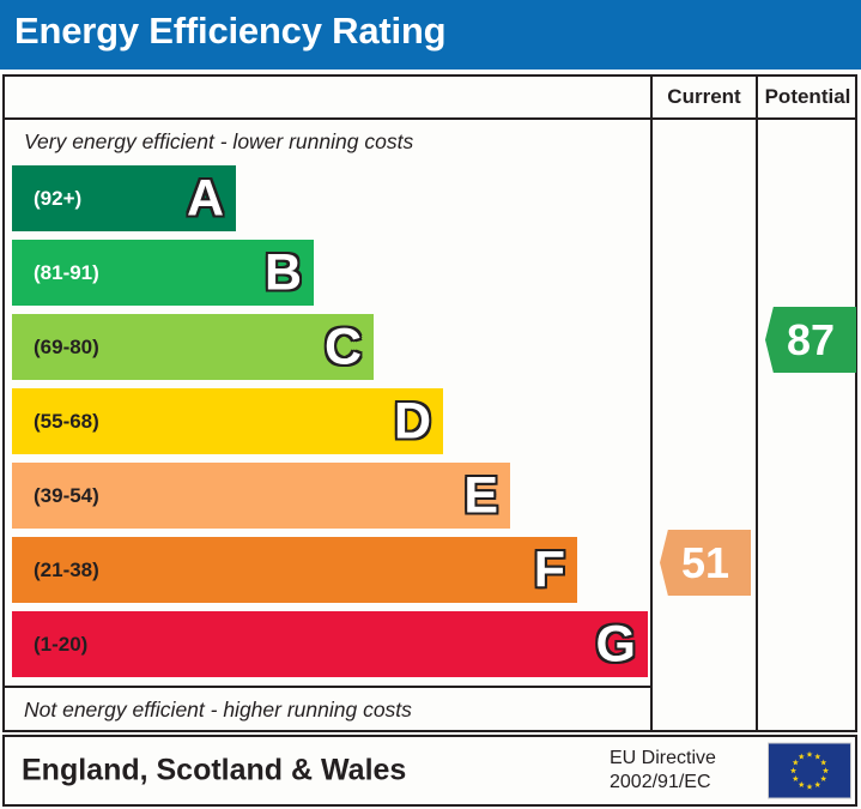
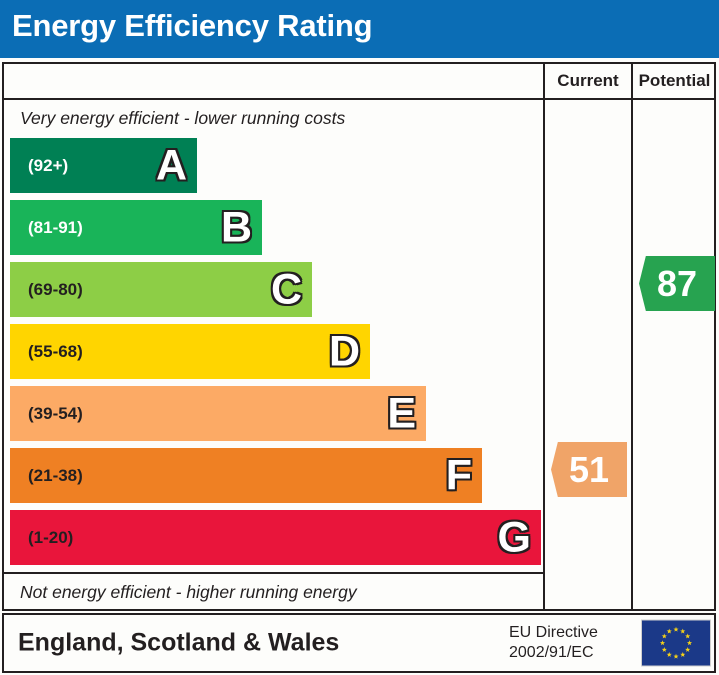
  Energy Efficiency Rating
  Current
  Potential
  Very energy efficient - lower running costs
  (92+)
  A
  (81-91)
  B
  (69-80)
  C
  (55-68)
  D
  (39-54)
  E
  (21-38)
  F
  (1-20)
  G
- Not energy efficient - higher running costs
+ Not energy efficient - higher running energy
  51
  87
  England, Scotland & Wales
  EU Directive
  2002/91/EC
